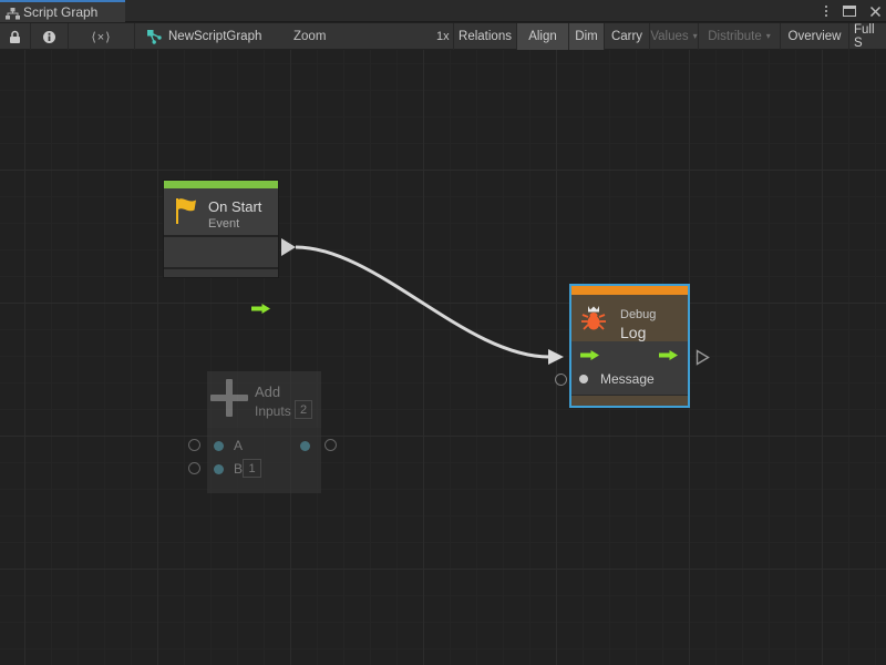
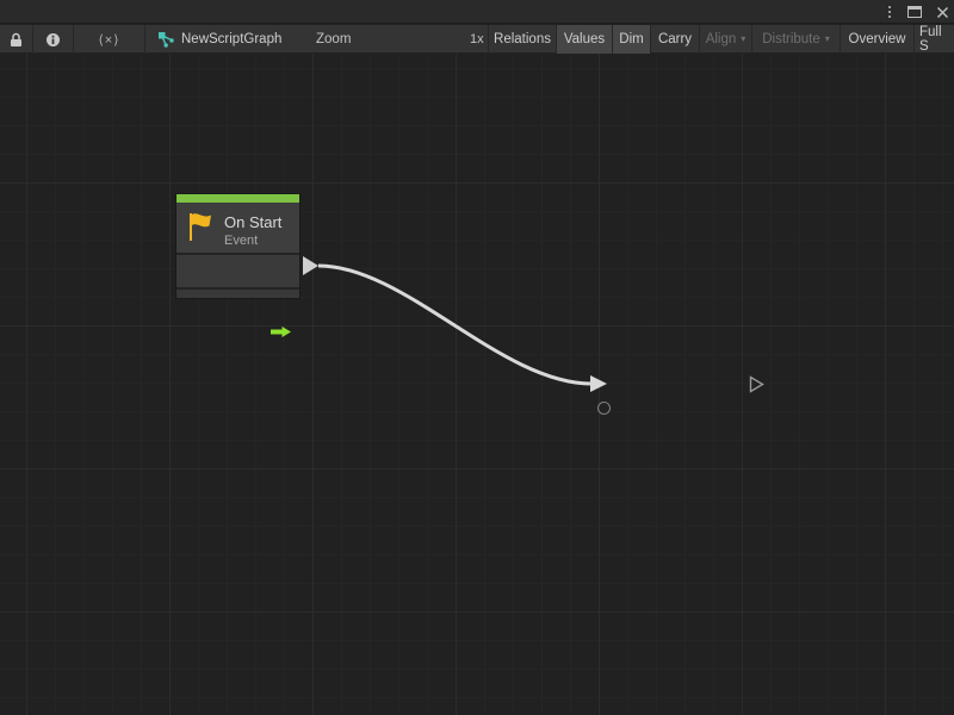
- Script Graph
  ⟨×⟩
  NewScriptGraph
  Zoom
  1x
  Relations
- Align
+ Values
  Dim
  Carry
- Values
+ Align
  Distribute
  Overview
  Full S
  On Start
  Event
- Debug
- Log
- Message
- Add
- Inputs
- 2
- A
- B
- 1
